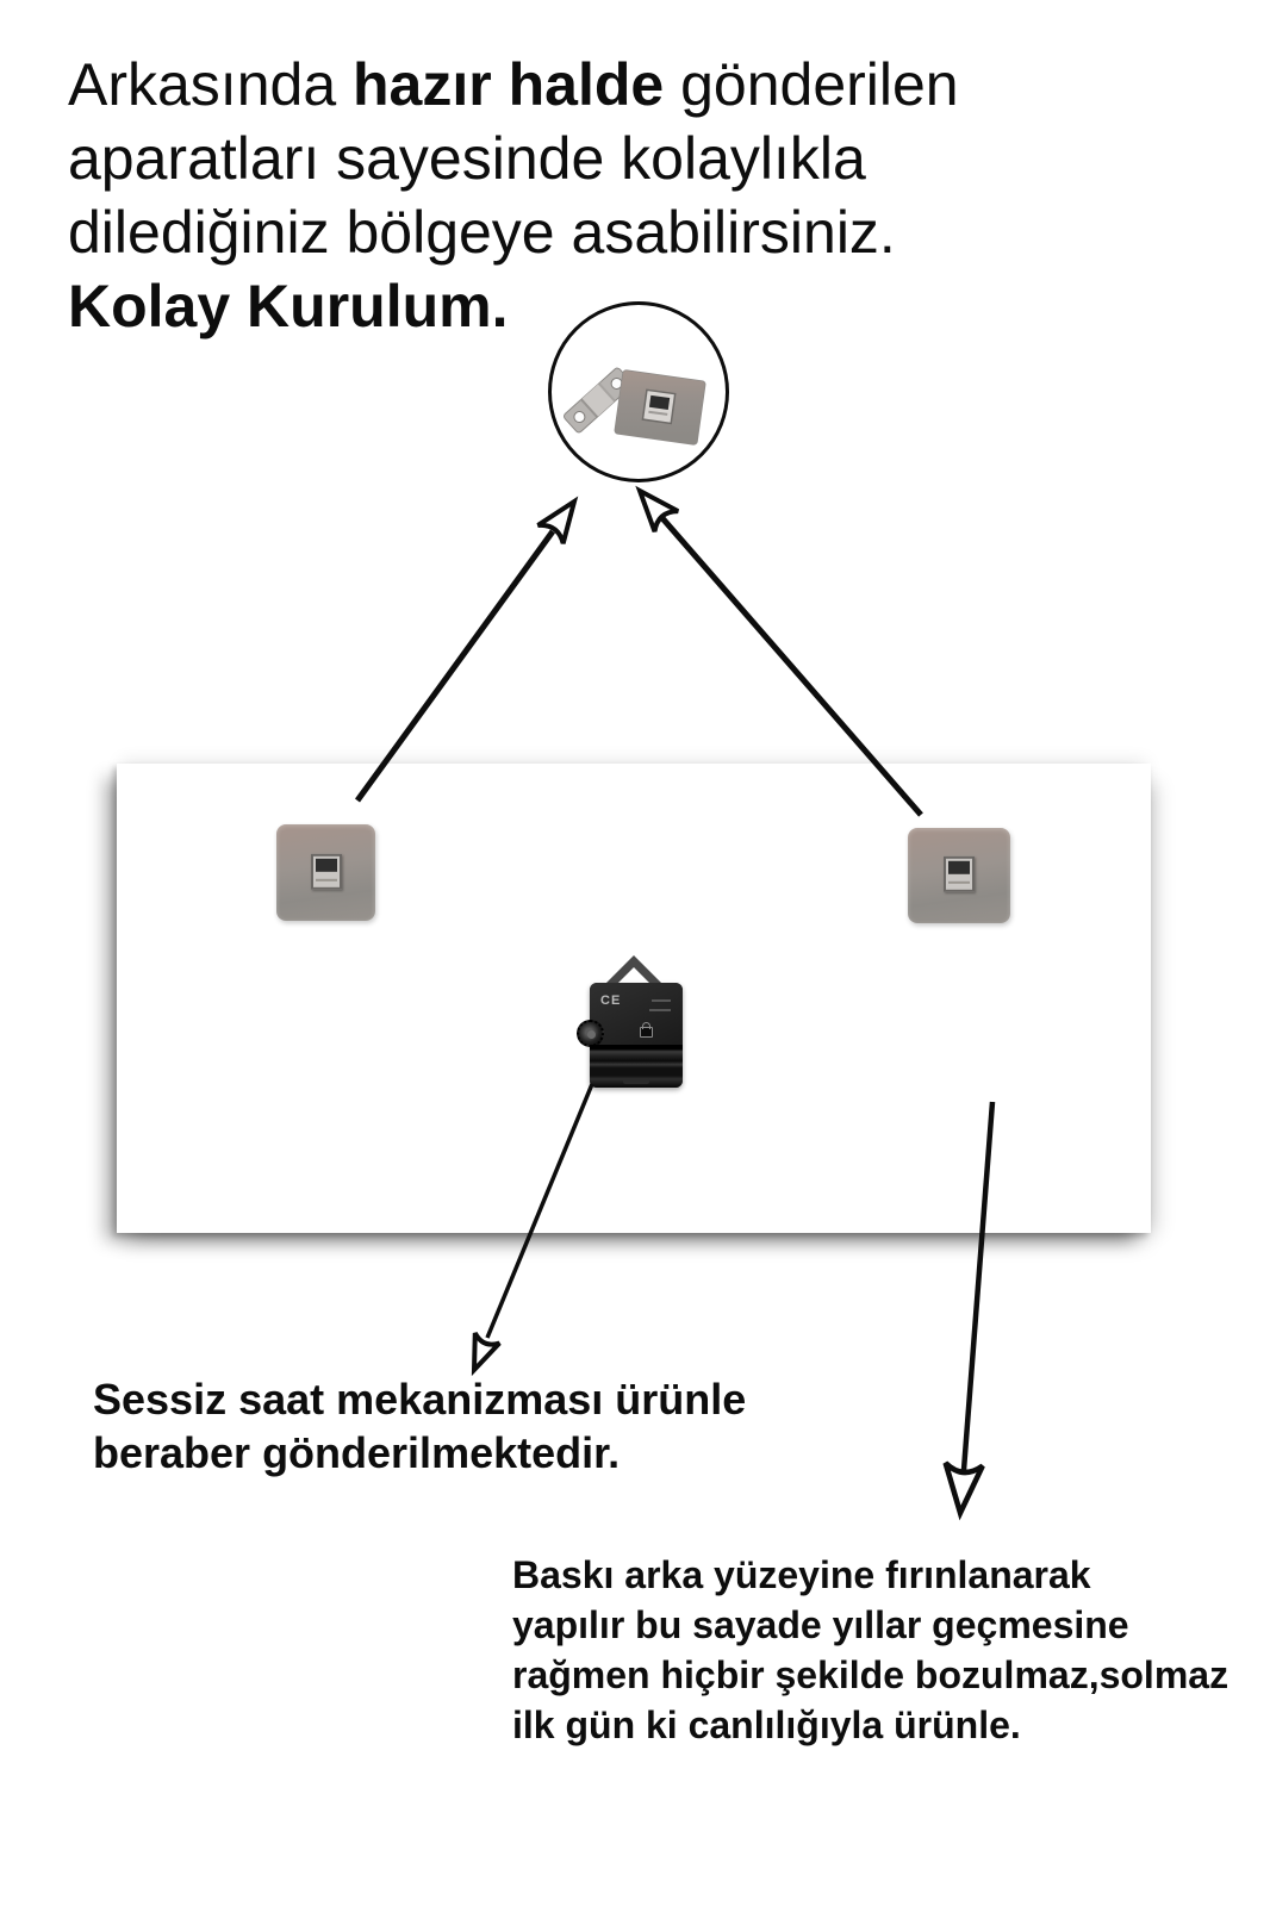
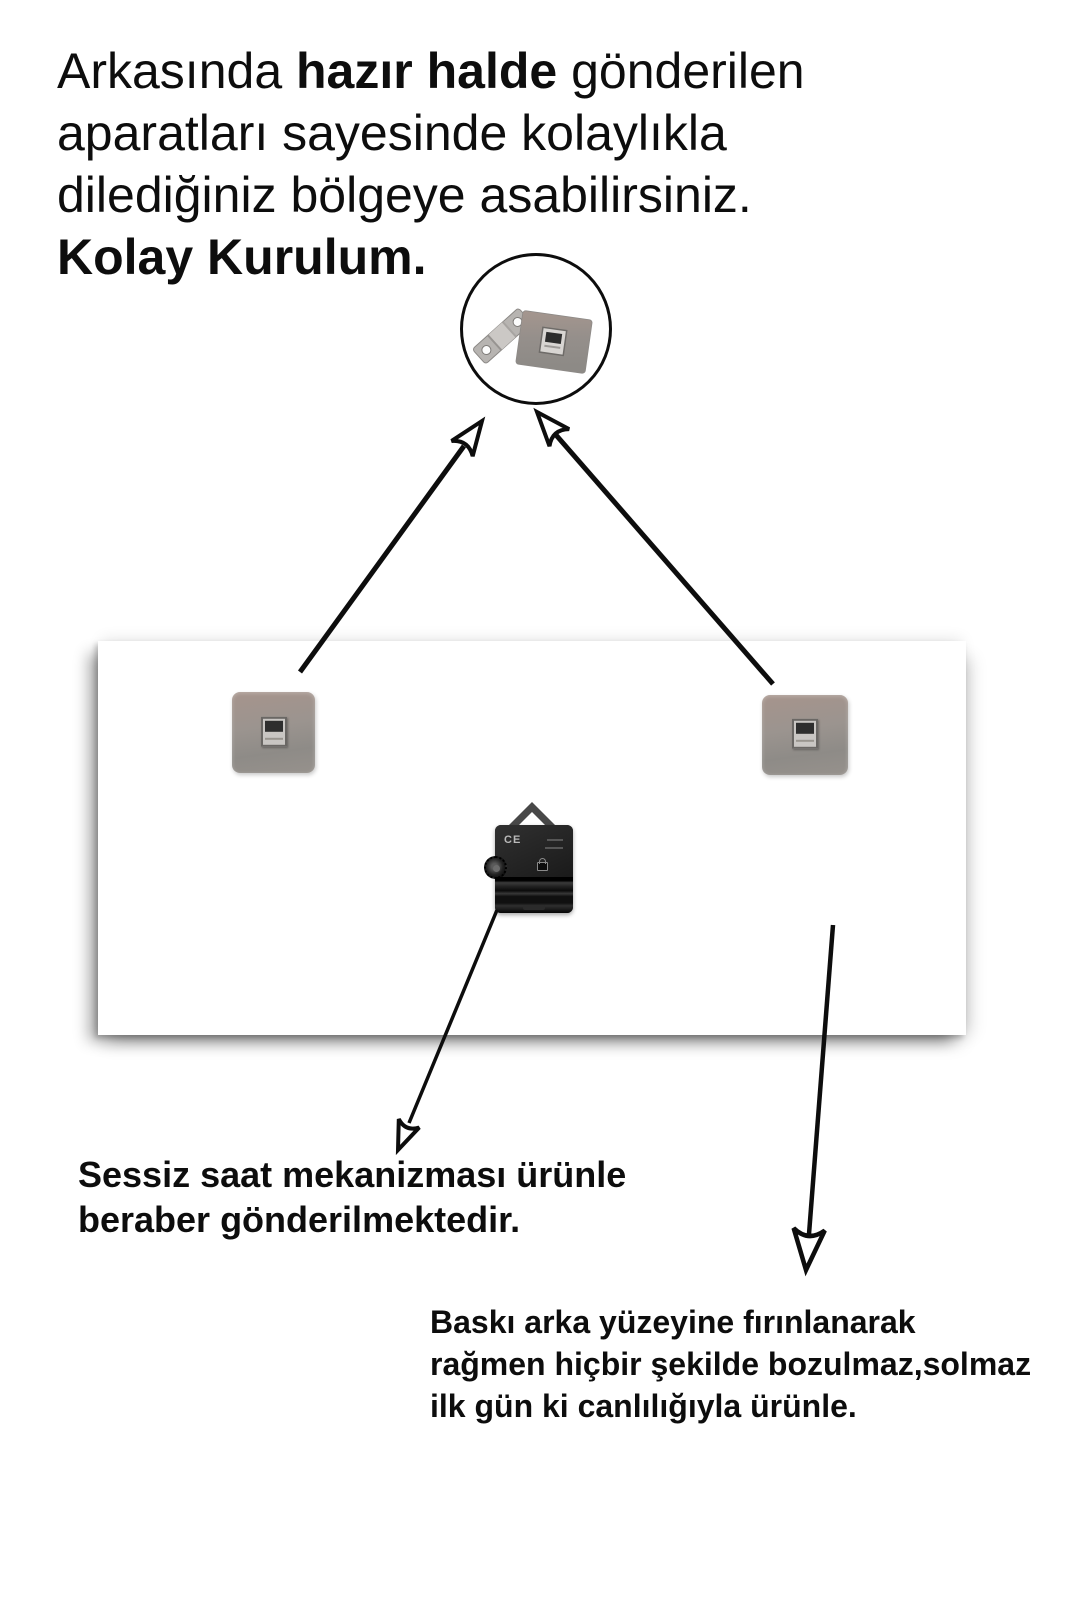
  Arkasında hazır halde gönderilen
  aparatları sayesinde kolaylıkla
  dilediğiniz bölgeye asabilirsiniz.
  Kolay Kurulum.
  CE
  Sessiz saat mekanizması ürünle
  beraber gönderilmektedir.
  Baskı arka yüzeyine fırınlanarak
- yapılır bu sayade yıllar geçmesine
  rağmen hiçbir şekilde bozulmaz,solmaz
  ilk gün ki canlılığıyla ürünle.
